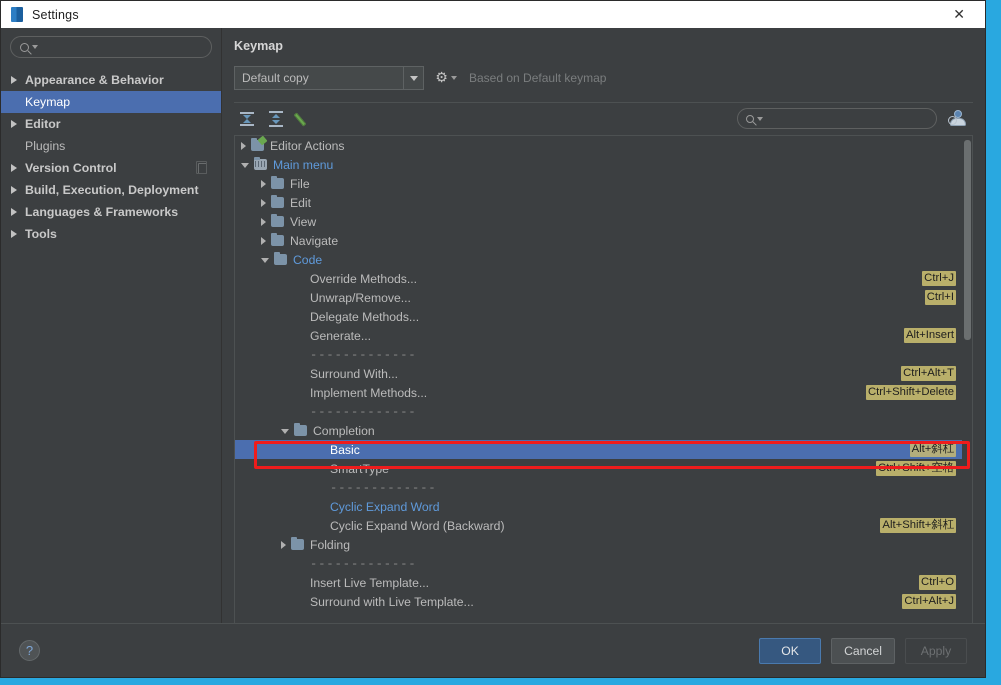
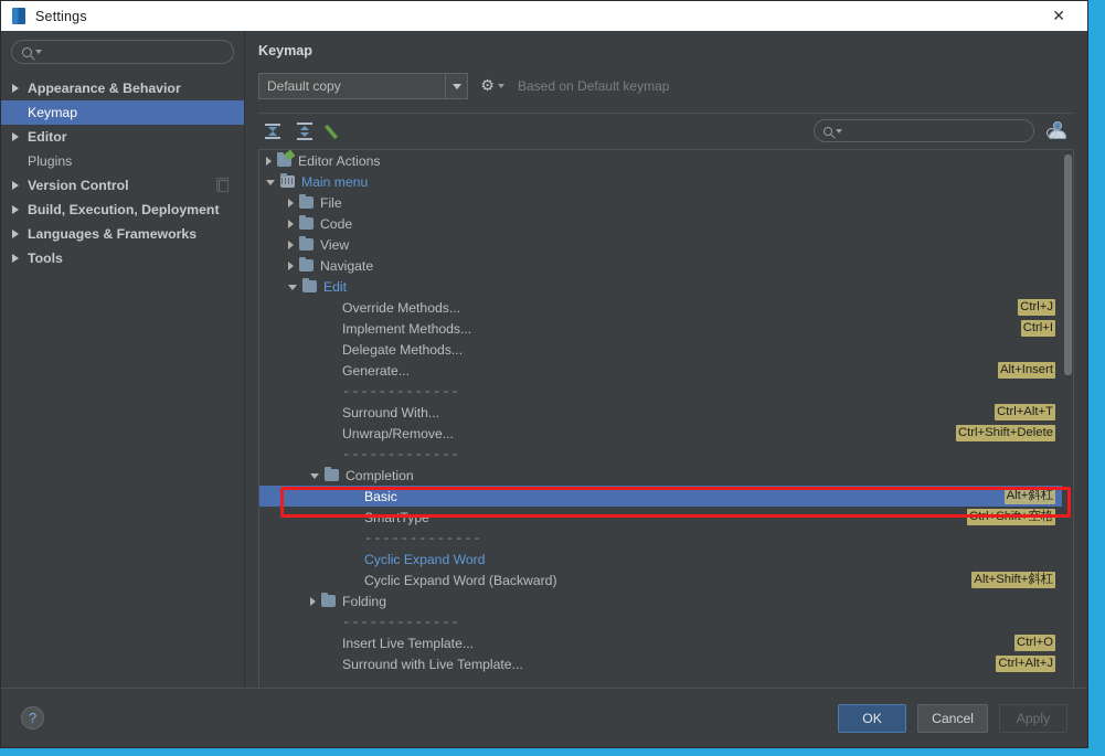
  Settings
  ✕
  Appearance & Behavior
  Keymap
  Editor
  Plugins
  Version Control
  Build, Execution, Deployment
  Languages & Frameworks
  Tools
  Keymap
  Default copy
  ⚙
  Based on Default keymap
  Editor Actions
  Main menu
  File
- Edit
+ Code
  View
  Navigate
- Code
+ Edit
  Override Methods...
  Ctrl+J
- Unwrap/Remove...
+ Implement Methods...
  Ctrl+I
  Delegate Methods...
  Generate...
  Alt+Insert
  -------------
  Surround With...
  Ctrl+Alt+T
- Implement Methods...
+ Unwrap/Remove...
  Ctrl+Shift+Delete
  -------------
  Completion
  Basic
  Alt+斜杠
  SmartType
  Ctrl+Shift+空格
  -------------
  Cyclic Expand Word
  Cyclic Expand Word (Backward)
  Alt+Shift+斜杠
  Folding
  -------------
  Insert Live Template...
  Ctrl+O
  Surround with Live Template...
  Ctrl+Alt+J
  ?
  OK
  Cancel
  Apply
